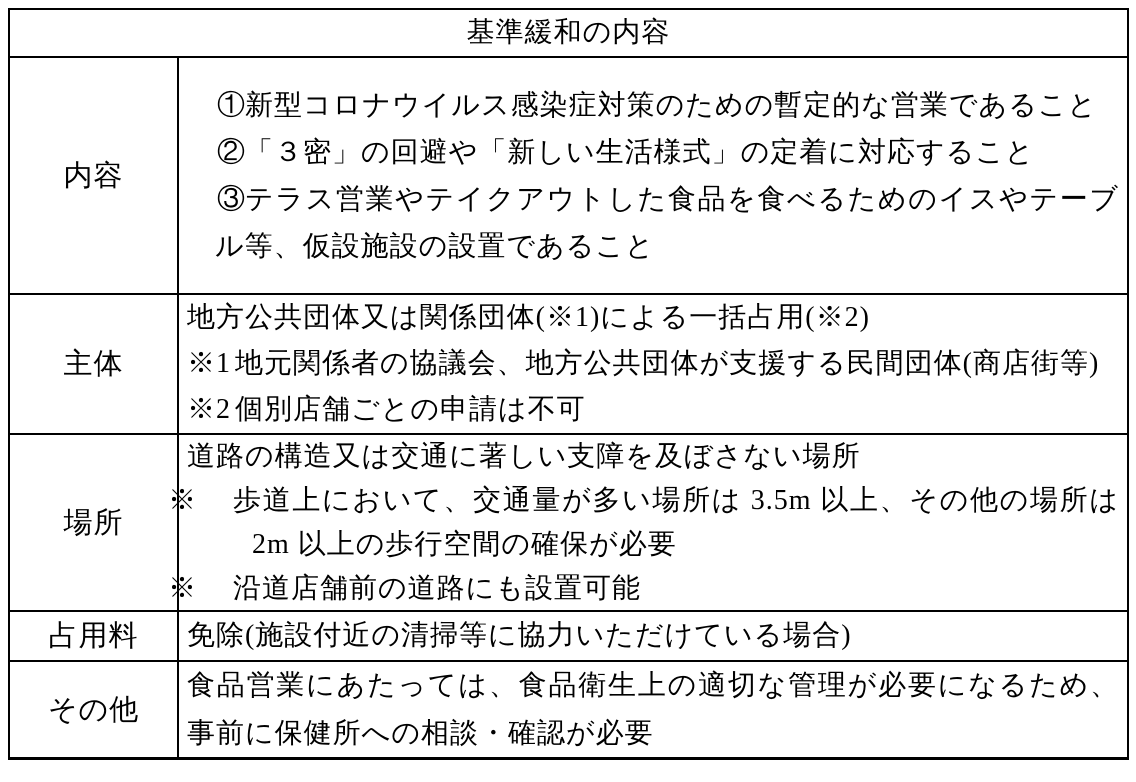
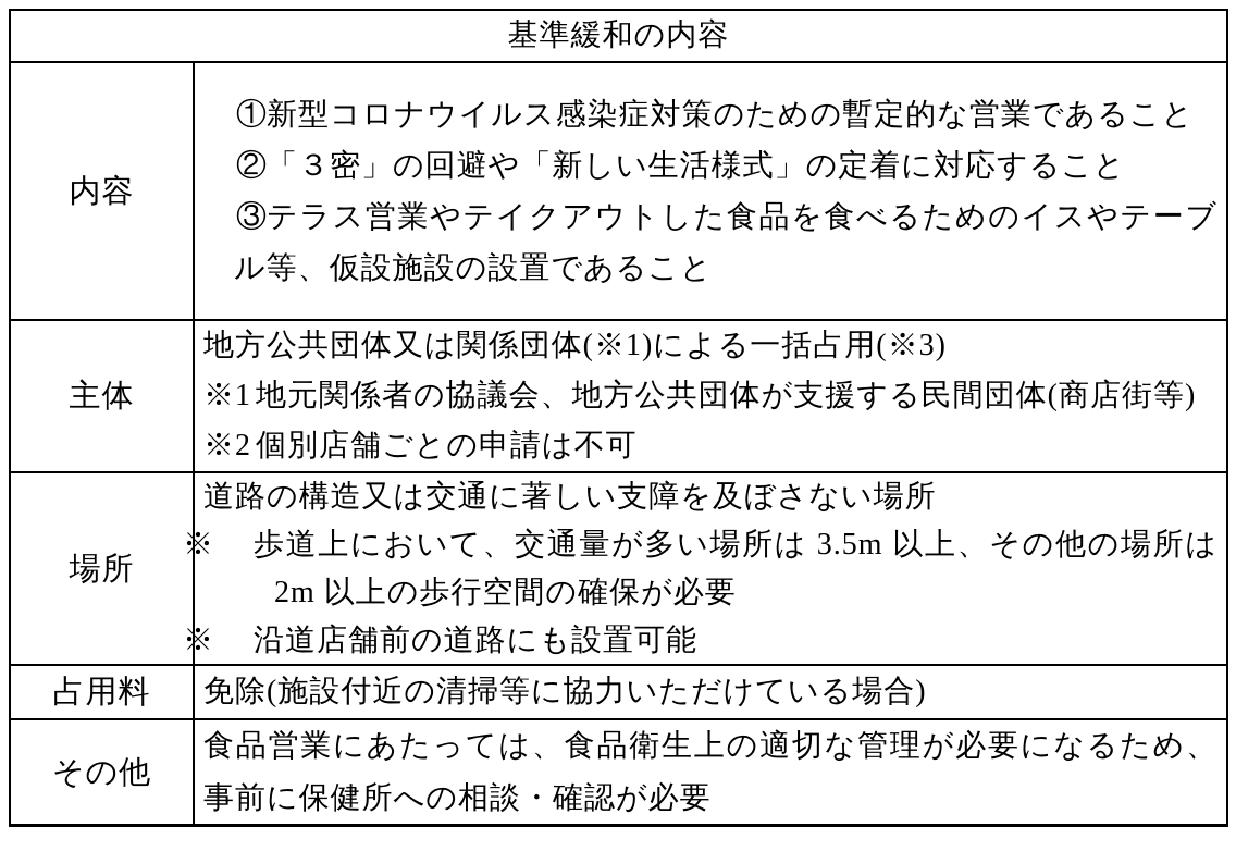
  基準緩和の内容
  内容
  ①
  新型コロナウイルス感染症対策のための暫定的な営業であること
  ②
  「３密」の回避や「新しい生活様式」の定着に対応すること
  ③
  テラス営業やテイクアウトした食品を食べるためのイスやテーブル等、仮設施設の設置であること
  主体
- 地方公共団体又は関係団体(※1)による一括占用(※2)
+ 地方公共団体又は関係団体(※1)による一括占用(※3)
  ※1
  地元関係者の協議会、地方公共団体が支援する民間団体(商店街等)
  ※2
  個別店舗ごとの申請は不可
  場所
  道路の構造又は交通に著しい支障を及ぼさない場所
  ※
  歩道上において、交通量が多い場所は 3.5m 以上、その他の場所は 2m 以上の歩行空間の確保が必要
  ※
  沿道店舗前の道路にも設置可能
  占用料
  免除(施設付近の清掃等に協力いただけている場合)
  その他
  食品営業にあたっては、食品衛生上の適切な管理が必要になるため、事前に保健所への相談・確認が必要
